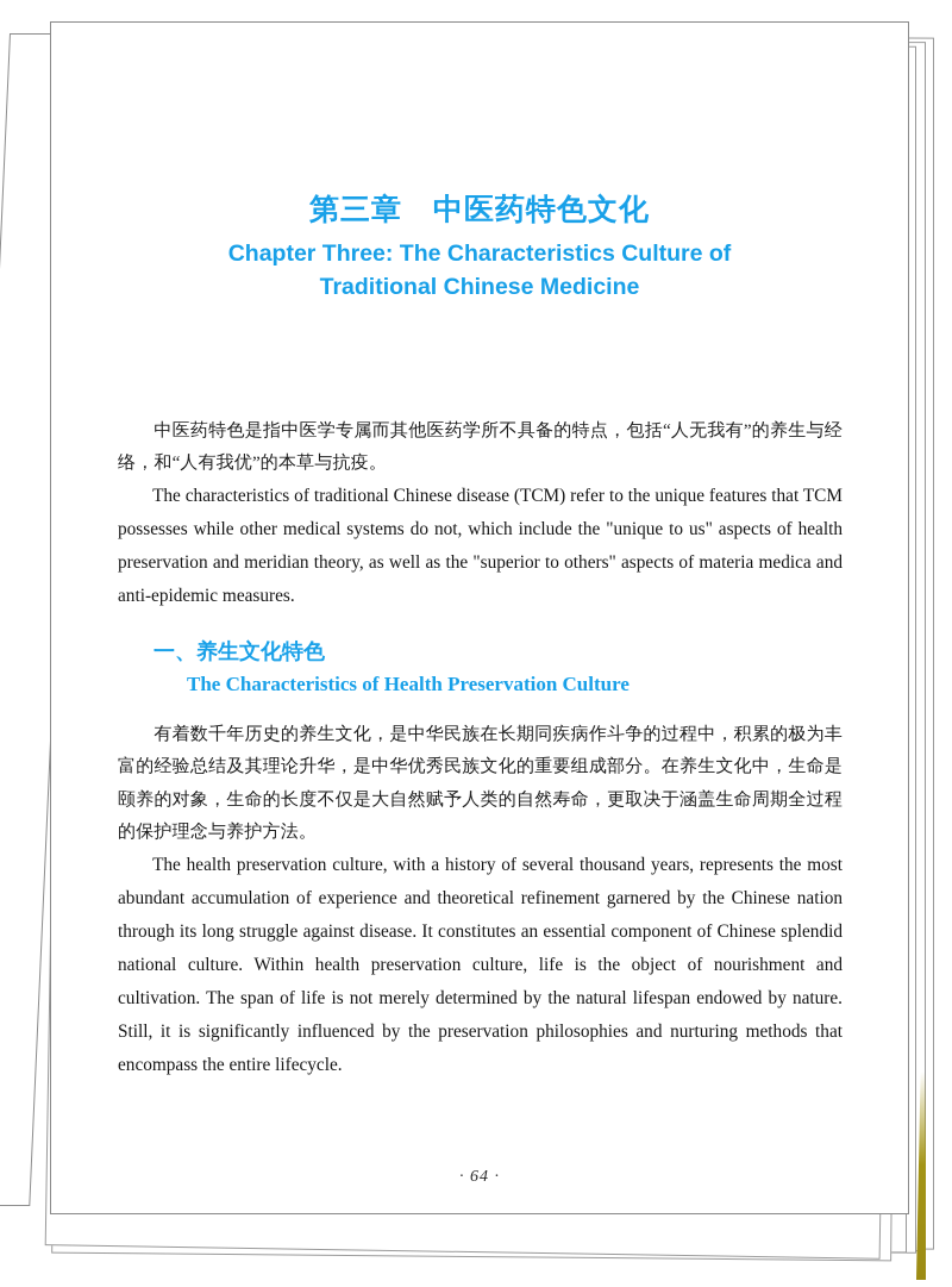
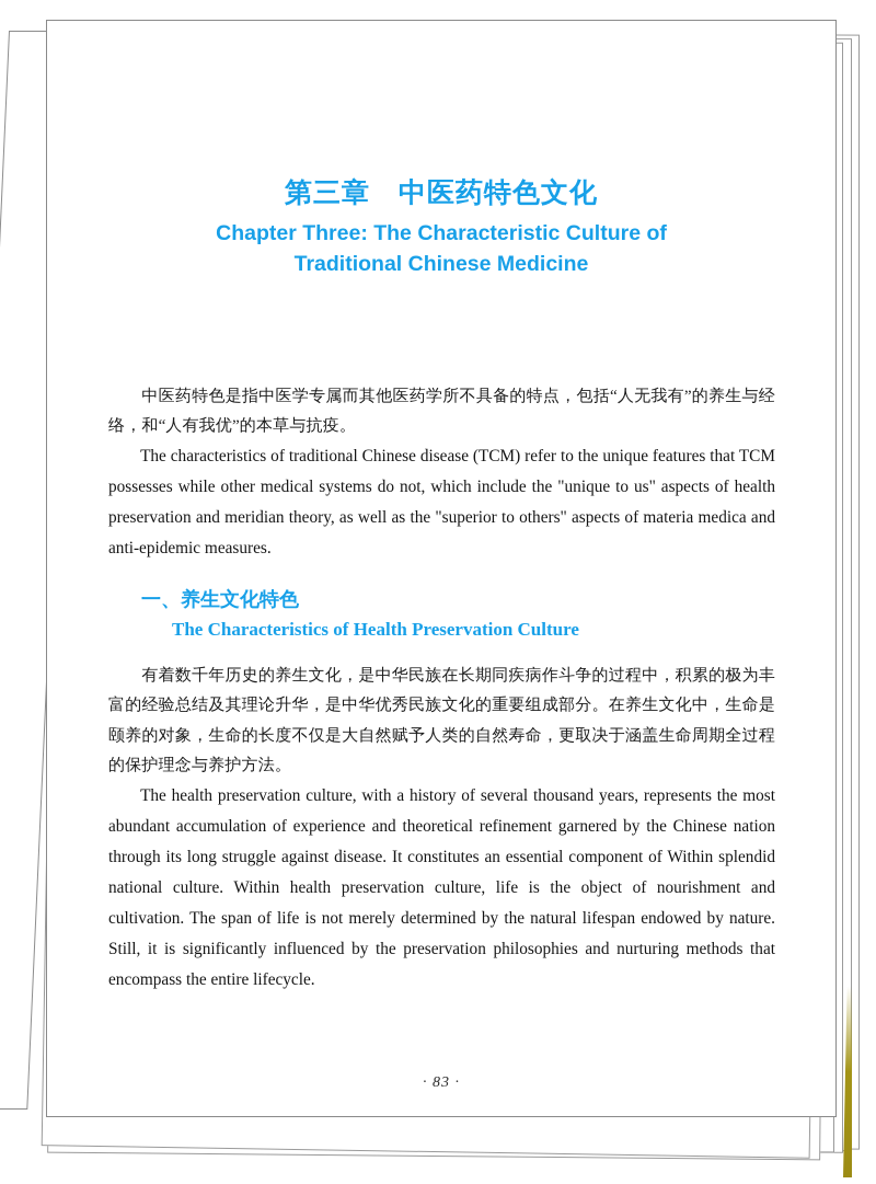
  第三章 中医药特色文化
- Chapter Three: The Characteristics Culture of
+ Chapter Three: The Characteristic Culture of
  Traditional Chinese Medicine
  中医药特色是指中医学专属而其他医药学所不具备的特点，包括“人无我有”的养生与经络，和“人有我优”的本草与抗疫。
  The characteristics of traditional Chinese disease (TCM) refer to the unique features that TCM possesses while other medical systems do not, which include the "unique to us" aspects of health preservation and meridian theory, as well as the "superior to others" aspects of materia medica and anti-epidemic measures.
  一、养生文化特色
  The Characteristics of Health Preservation Culture
  有着数千年历史的养生文化，是中华民族在长期同疾病作斗争的过程中，积累的极为丰富的经验总结及其理论升华，是中华优秀民族文化的重要组成部分。在养生文化中，生命是颐养的对象，生命的长度不仅是大自然赋予人类的自然寿命，更取决于涵盖生命周期全过程的保护理念与养护方法。
- The health preservation culture, with a history of several thousand years, represents the most abundant accumulation of experience and theoretical refinement garnered by the Chinese nation through its long struggle against disease. It constitutes an essential component of Chinese splendid national culture. Within health preservation culture, life is the object of nourishment and cultivation. The span of life is not merely determined by the natural lifespan endowed by nature. Still, it is significantly influenced by the preservation philosophies and nurturing methods that encompass the entire lifecycle.
+ The health preservation culture, with a history of several thousand years, represents the most abundant accumulation of experience and theoretical refinement garnered by the Chinese nation through its long struggle against disease. It constitutes an essential component of Within splendid national culture. Within health preservation culture, life is the object of nourishment and cultivation. The span of life is not merely determined by the natural lifespan endowed by nature. Still, it is significantly influenced by the preservation philosophies and nurturing methods that encompass the entire lifecycle.
- · 64 ·
+ · 83 ·
